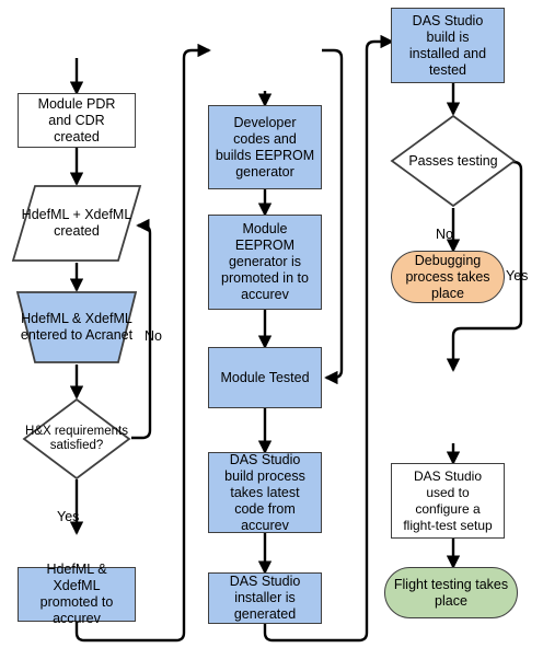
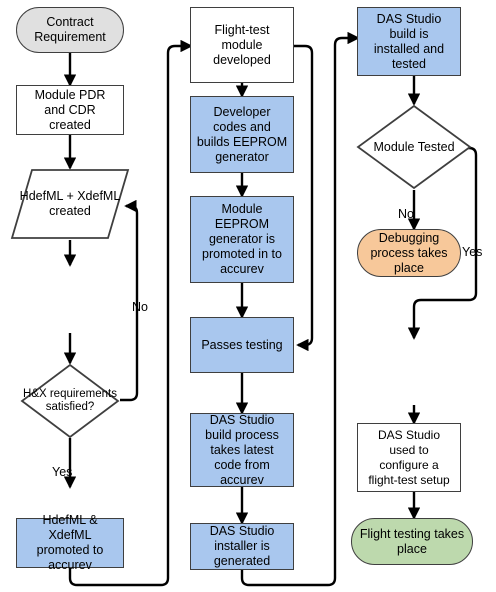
+ Contract
+ Requirement
  Module PDR
  and CDR
  created
  HdefML + XdefML created
- HdefML & XdefML entered to Acranet
  H&X requirements satisfied?
  HdefML &
  XdefML
  promoted to
  accurev
+ Flight-test
+ module
+ developed
  Developer
  codes and
  builds EEPROM
  generator
  Module
  EEPROM
  generator is
  promoted in to
  accurev
- Module Tested
+ Passes testing
  DAS Studio
  build process
  takes latest
  code from
  accurev
  DAS Studio
  installer is
  generated
  DAS Studio
  build is
  installed and
  tested
- Passes testing
+ Module Tested
  Debugging
  process takes
  place
  DAS Studio
  used to
  configure a
  flight-test setup
  Flight testing takes
  place
  No
  Yes
  No
  Yes
